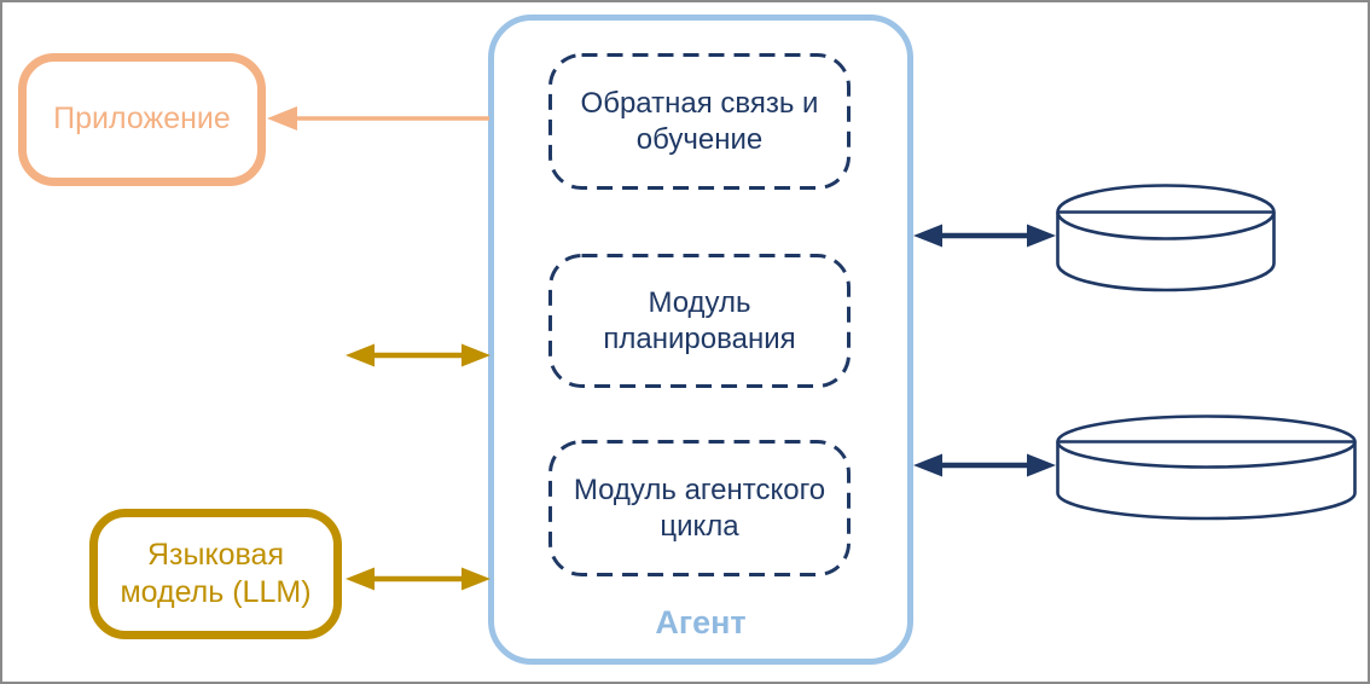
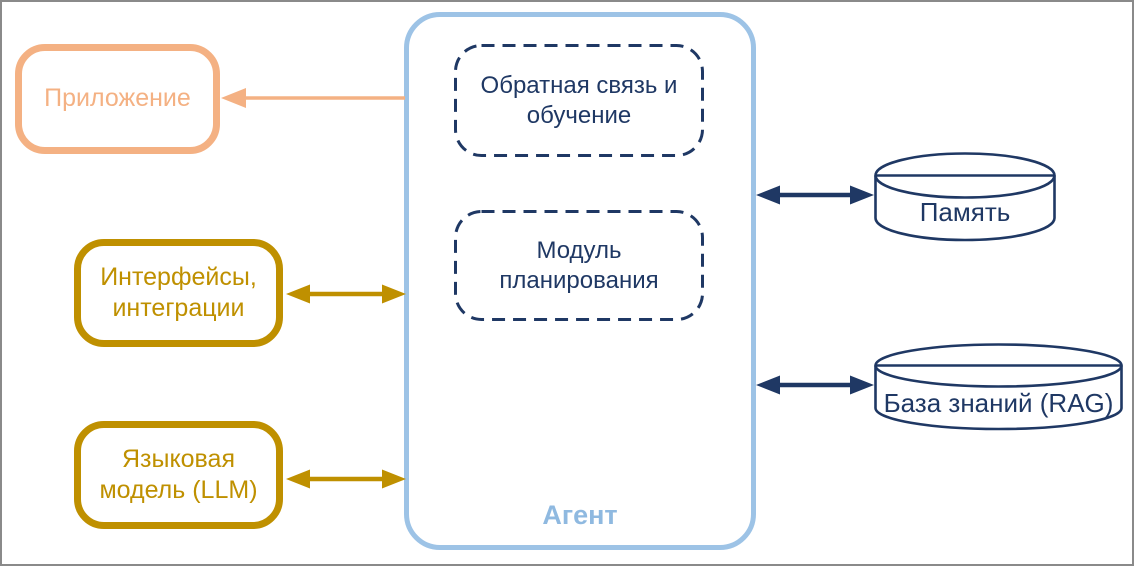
  Агент
  Обратная связь и
  обучение
  Модуль
  планирования
- Модуль агентского
- цикла
  Приложение
+ Интерфейсы,
+ интеграции
  Языковая
  модель (LLM)
+ Память
+ База знаний (RAG)
